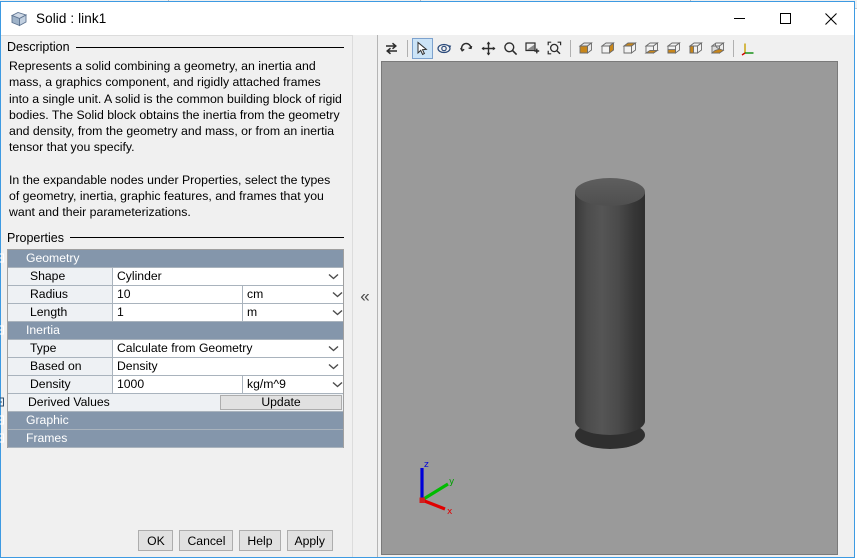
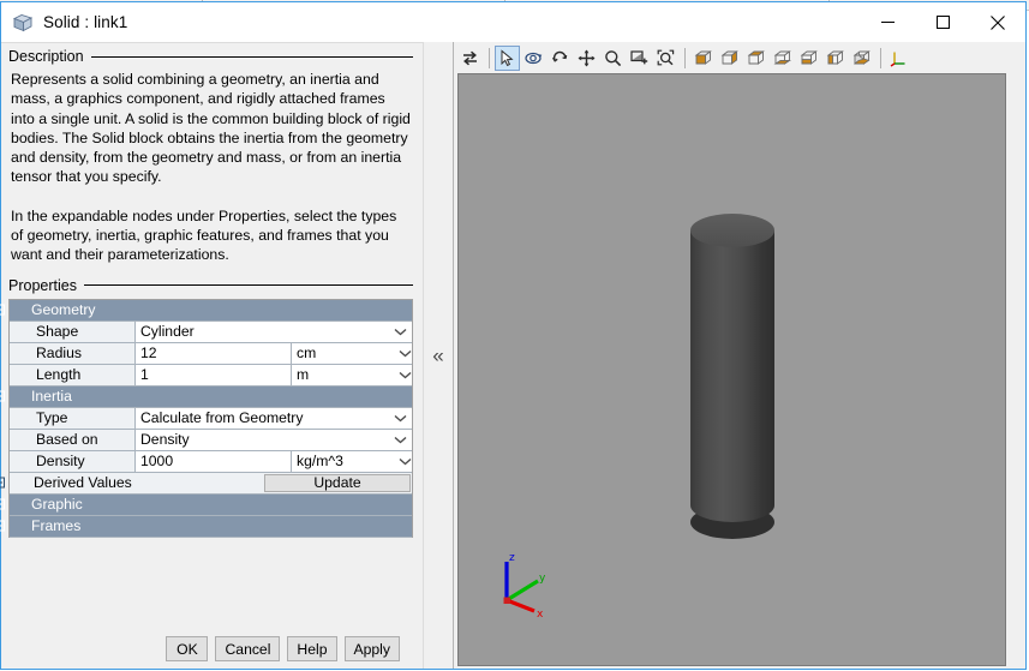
  Solid : link1
  Description
  Represents a solid combining a geometry, an inertia and mass, a graphics component, and rigidly attached frames into a single unit. A solid is the common building block of rigid bodies. The Solid block obtains the inertia from the geometry and density, from the geometry and mass, or from an inertia tensor that you specify.
  In the expandable nodes under Properties, select the types of geometry, inertia, graphic features, and frames that you want and their parameterizations.
  Properties
  Geometry
  Shape
  Cylinder
  Radius
- 10
+ 12
  cm
  Length
  1
  m
  Inertia
  Type
  Calculate from Geometry
  Based on
  Density
  Density
  1000
- kg/m^9
+ kg/m^3
  Derived Values
  Update
  Graphic
  Frames
  OK
  Cancel
  Help
  Apply
  «
  z
  y
  x
